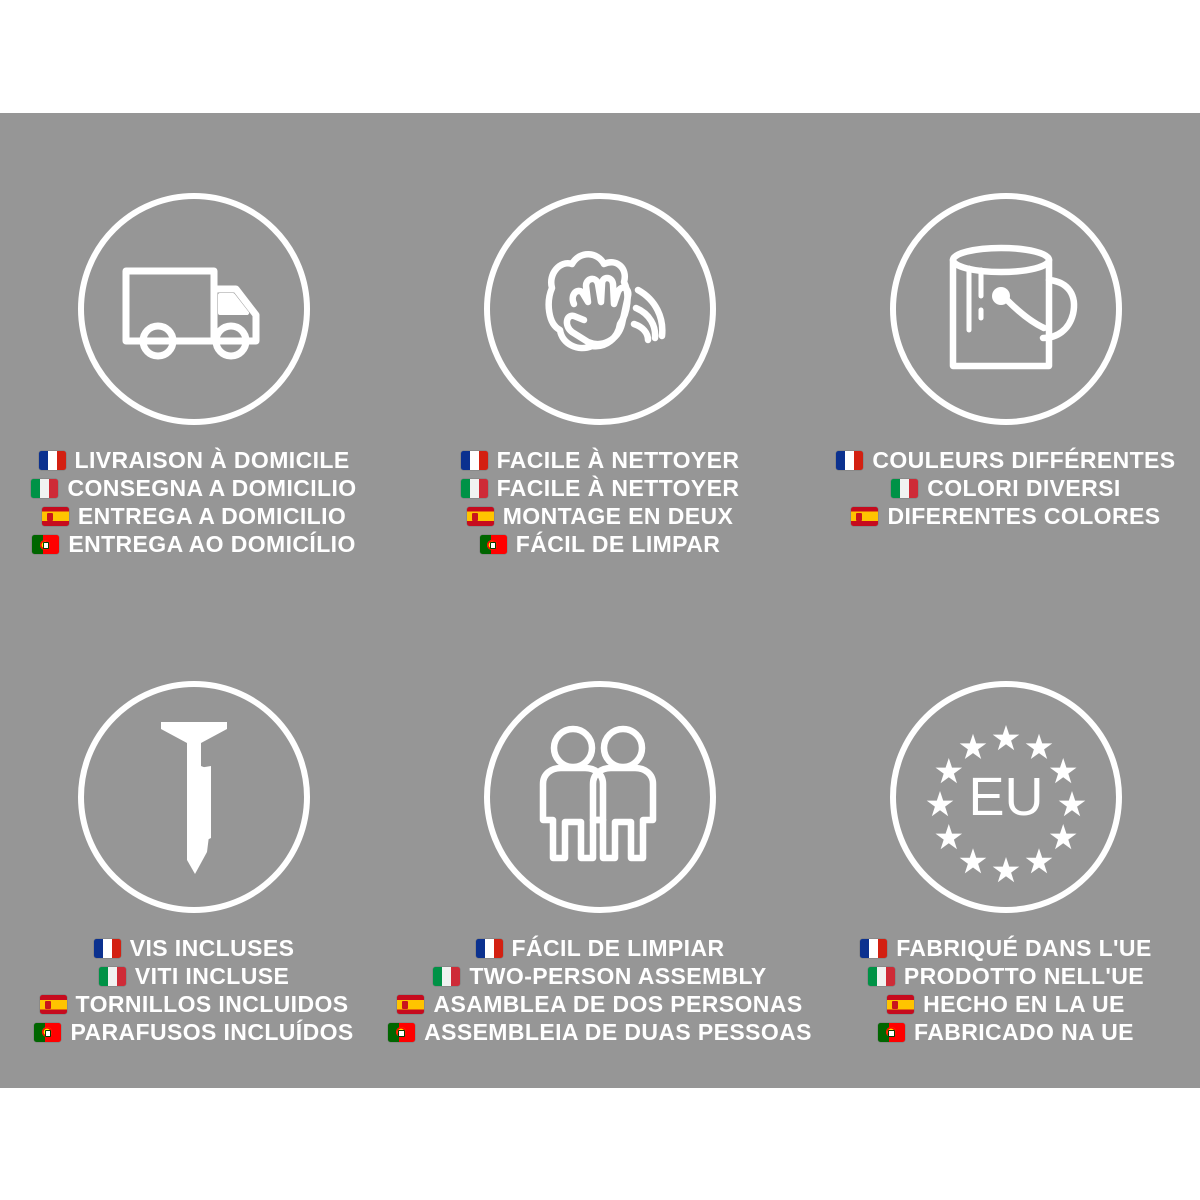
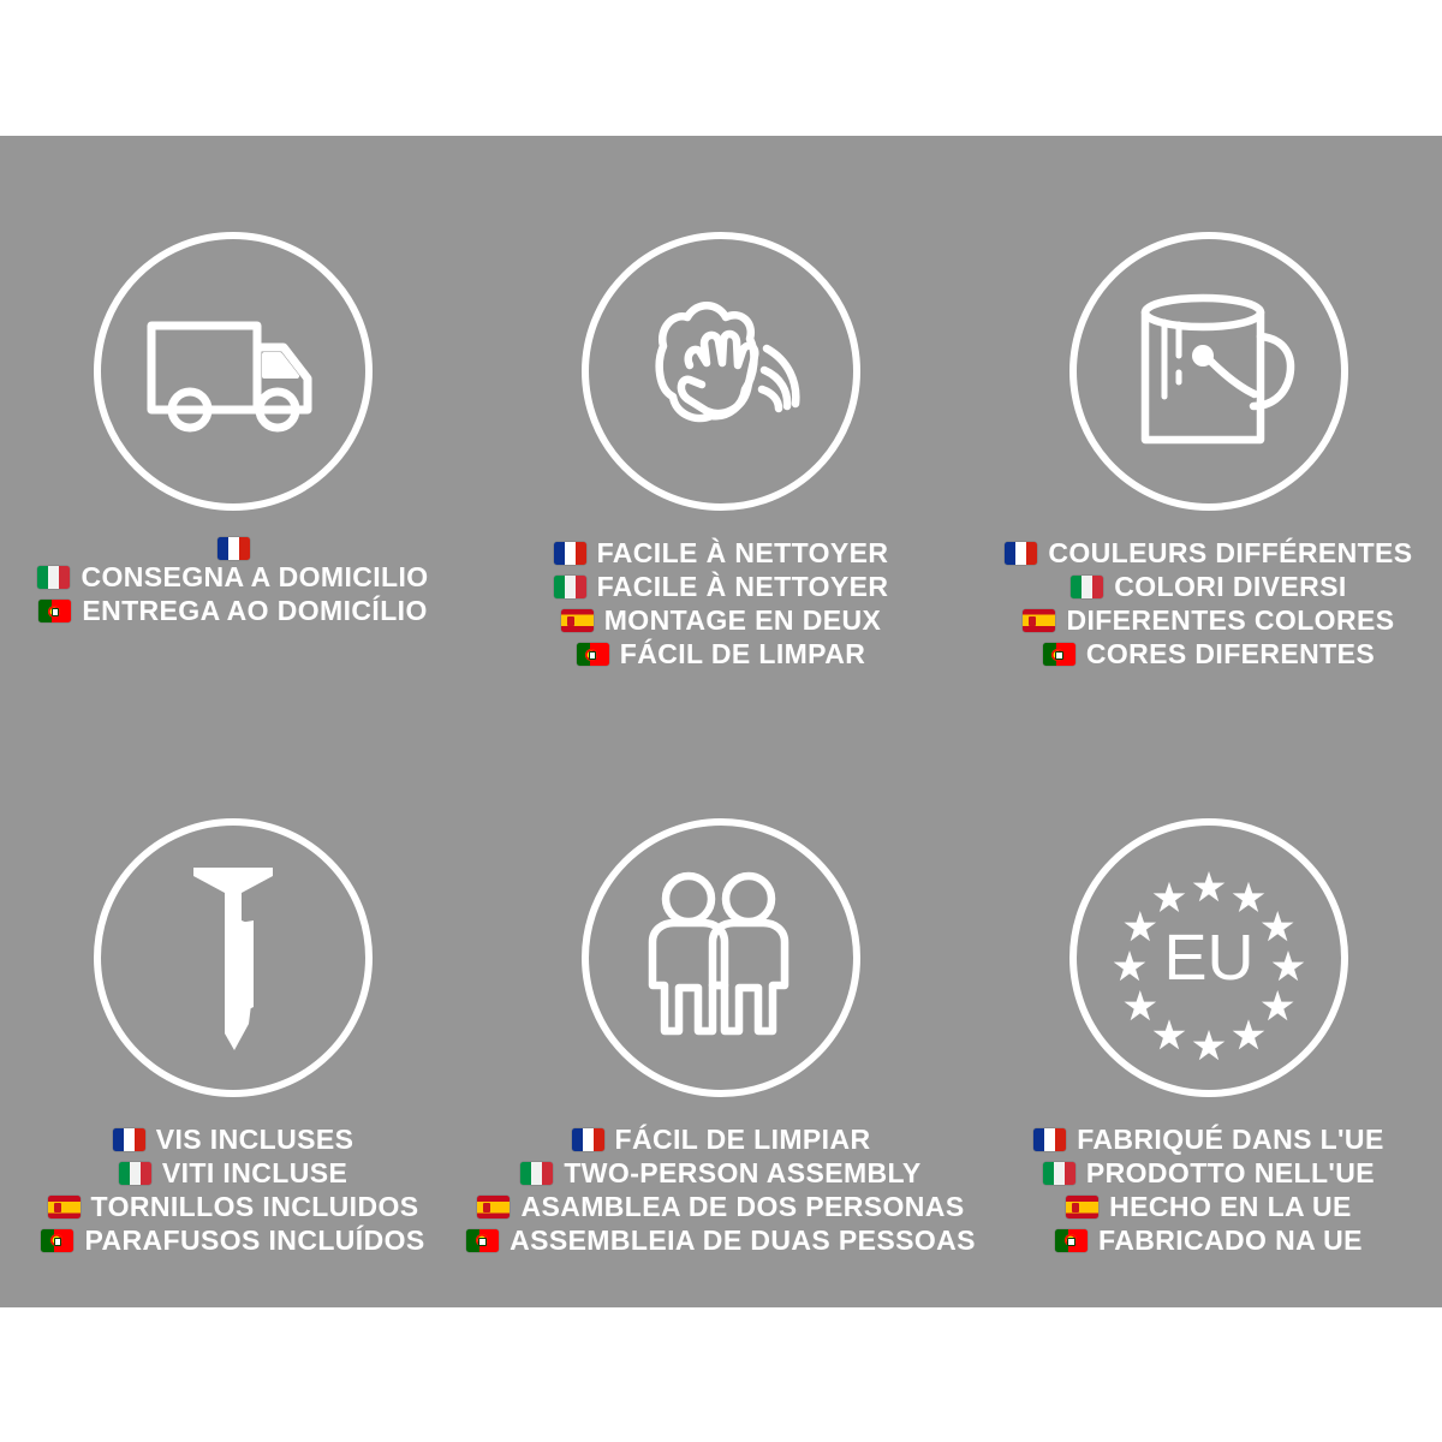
- LIVRAISON À DOMICILE
  CONSEGNA A DOMICILIO
- ENTREGA A DOMICILIO
  ENTREGA AO DOMICÍLIO
  FACILE À NETTOYER
  FACILE À NETTOYER
  MONTAGE EN DEUX
  FÁCIL DE LIMPAR
  COULEURS DIFFÉRENTES
  COLORI DIVERSI
  DIFERENTES COLORES
+ CORES DIFERENTES
  VIS INCLUSES
  VITI INCLUSE
  TORNILLOS INCLUIDOS
  PARAFUSOS INCLUÍDOS
  FÁCIL DE LIMPIAR
  TWO-PERSON ASSEMBLY
  ASAMBLEA DE DOS PERSONAS
  ASSEMBLEIA DE DUAS PESSOAS
  EU
  FABRIQUÉ DANS L'UE
  PRODOTTO NELL'UE
  HECHO EN LA UE
  FABRICADO NA UE
